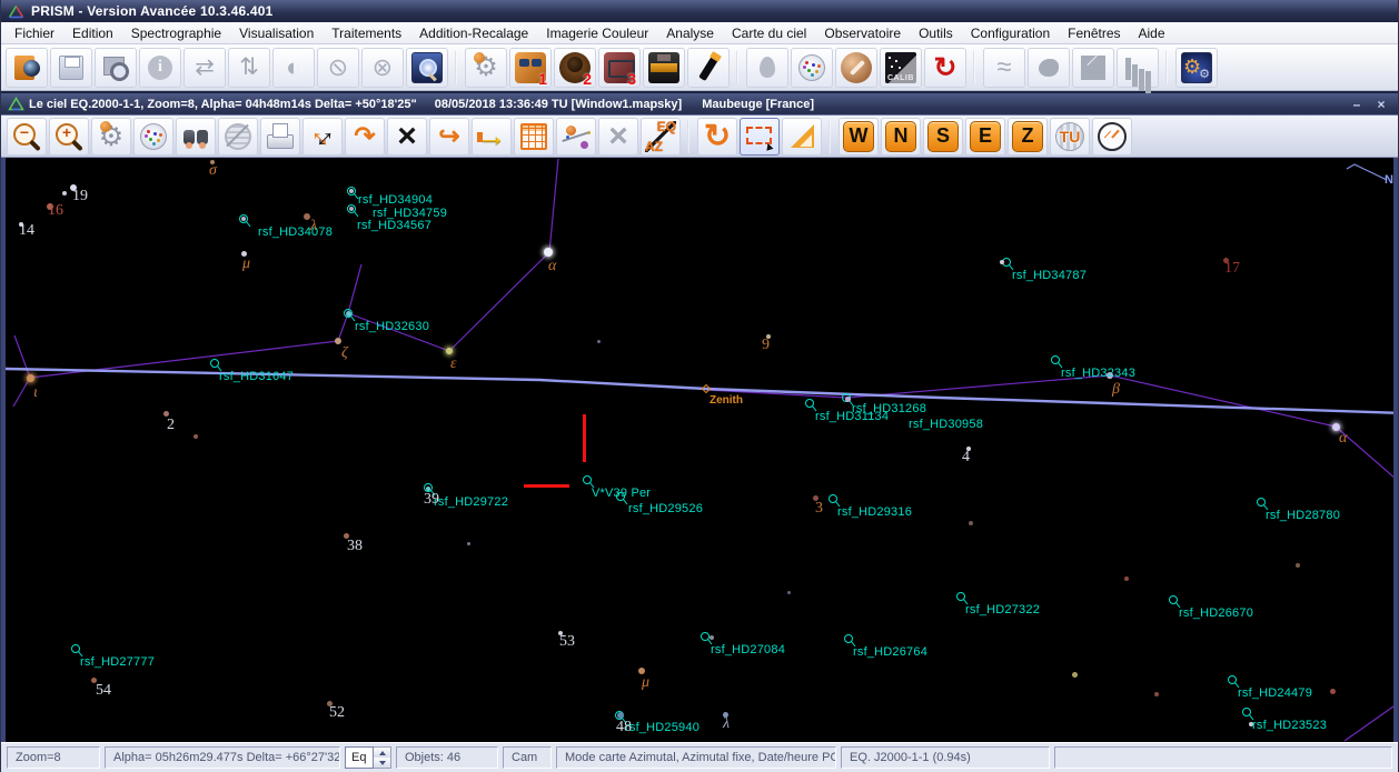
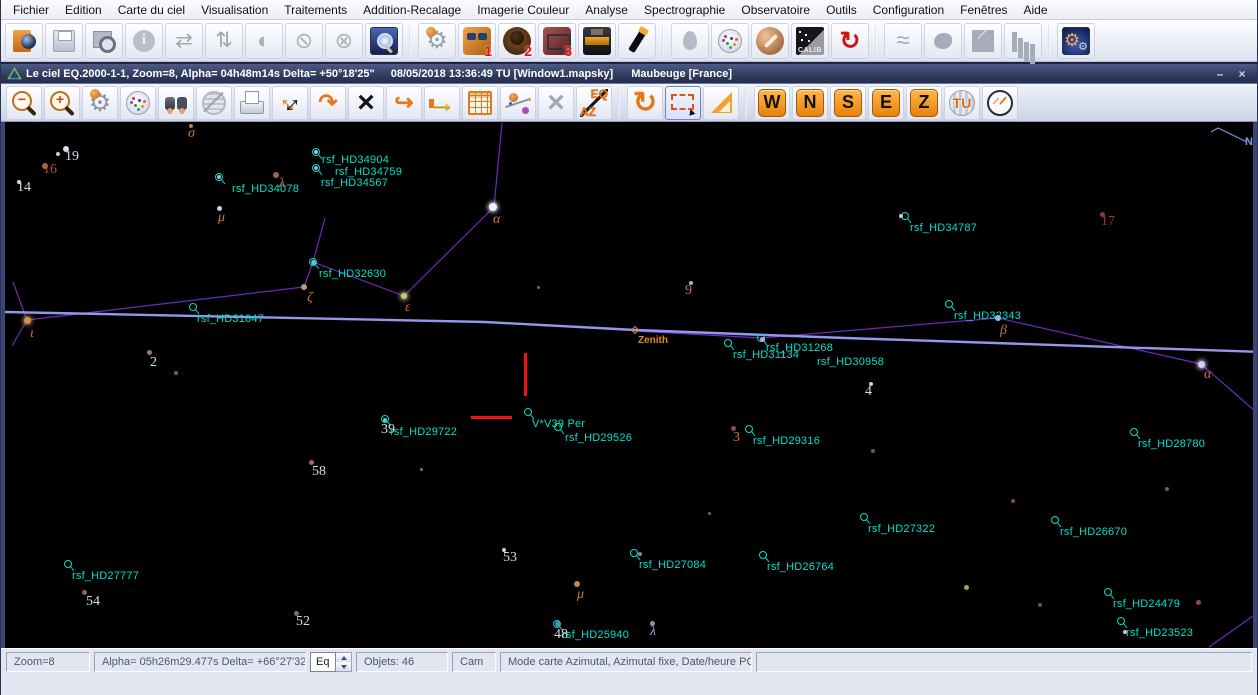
- PRISM - Version Avancée 10.3.46.401
  Fichier
  Edition
- Spectrographie
+ Carte du ciel
  Visualisation
  Traitements
  Addition-Recalage
  Imagerie Couleur
  Analyse
- Carte du ciel
+ Spectrographie
  Observatoire
  Outils
  Configuration
  Fenêtres
  Aide
  Le ciel EQ.2000-1-1, Zoom=8, Alpha= 04h48m14s Delta= +50°18'25"
  08/05/2018 13:36:49 TU [Window1.mapsky]
  Maubeuge [France]
  –
  ×
  W
  N
  S
  E
  Z
  rsf_HD34904
  rsf_HD34759
  rsf_HD34567
  rsf_HD34078
  rsf_HD32630
  rsf_HD31647
  rsf_HD34787
  rsf_HD32343
  rsf_HD31134
  rsf_HD31268
  rsf_HD30958
  V*V39 Per
  rsf_HD29526
  rsf_HD29722
  rsf_HD29316
  rsf_HD28780
  rsf_HD27322
  rsf_HD26670
  rsf_HD27084
  rsf_HD26764
  rsf_HD27777
  rsf_HD25940
  rsf_HD24479
  rsf_HD23523
  σ
  λ
  μ
  α
  ζ
  ε
  ι
  β
  α
  μ
  λ
  9
  3
  17
  16
  19
  14
  2
  4
- 38
+ 58
  53
  54
  52
  48
  39
  Zenith
  N
  Zoom=8
  Alpha= 05h26m29.477s Delta= +66°27'32
  Eq
  Objets: 46
  Cam
  Mode carte Azimutal, Azimutal fixe, Date/heure PC
- EQ. J2000-1-1 (0.94s)
